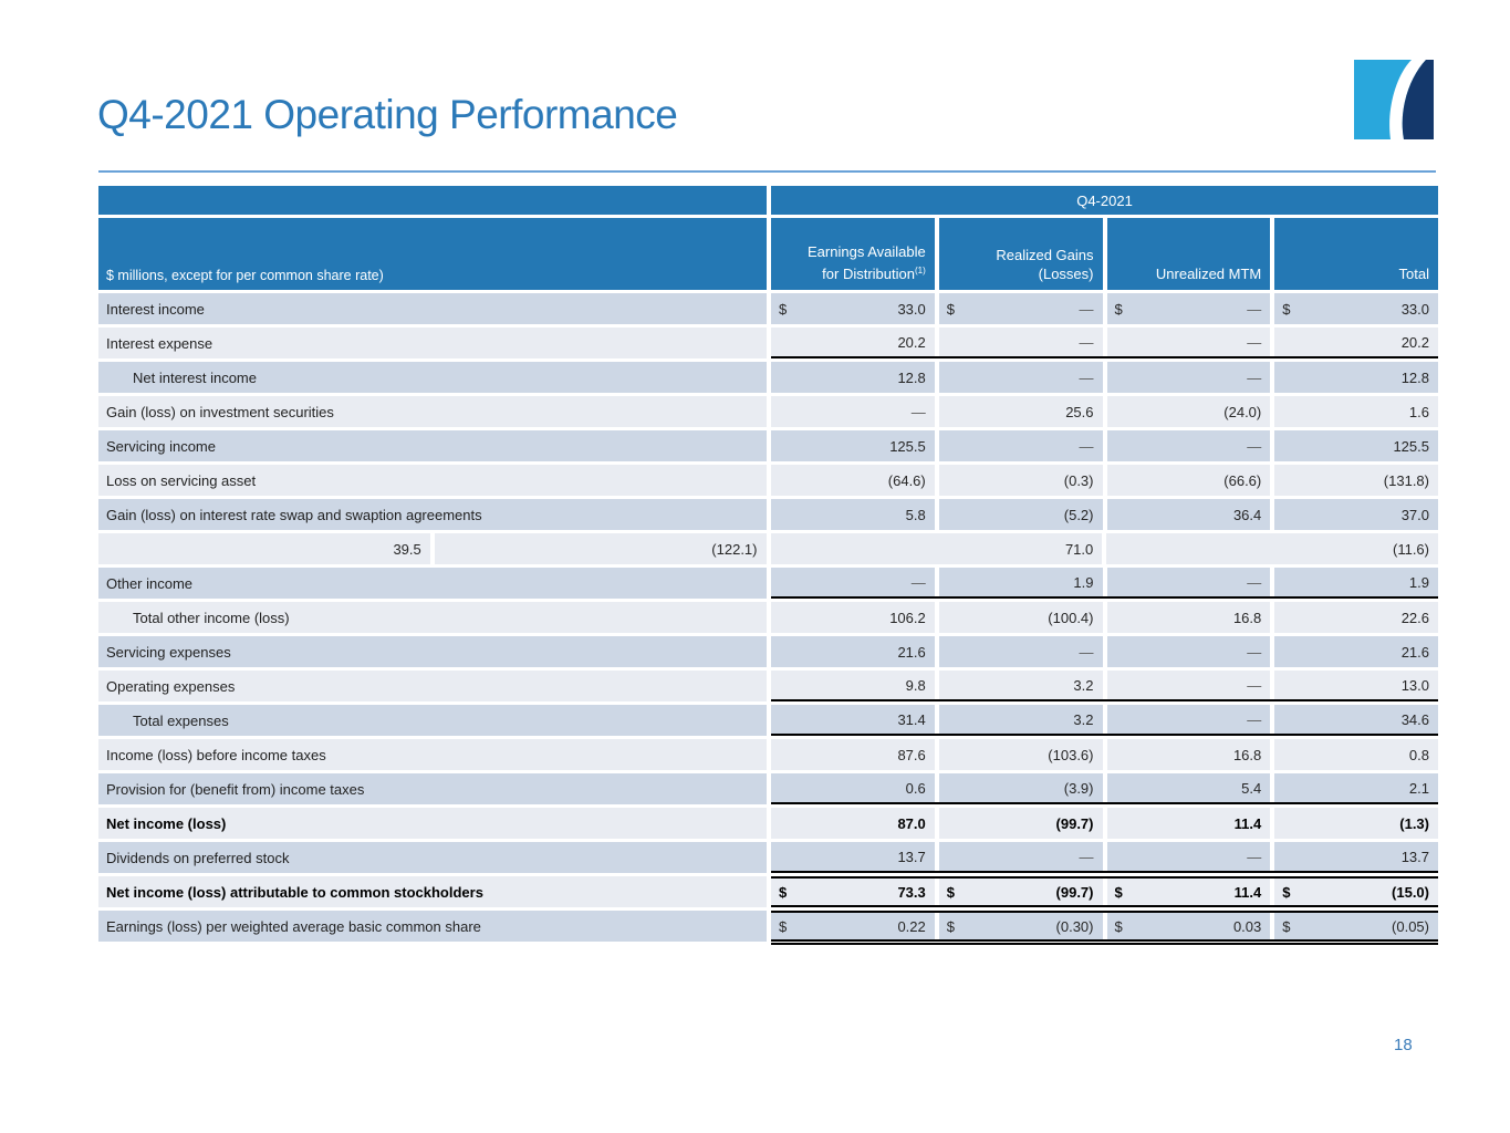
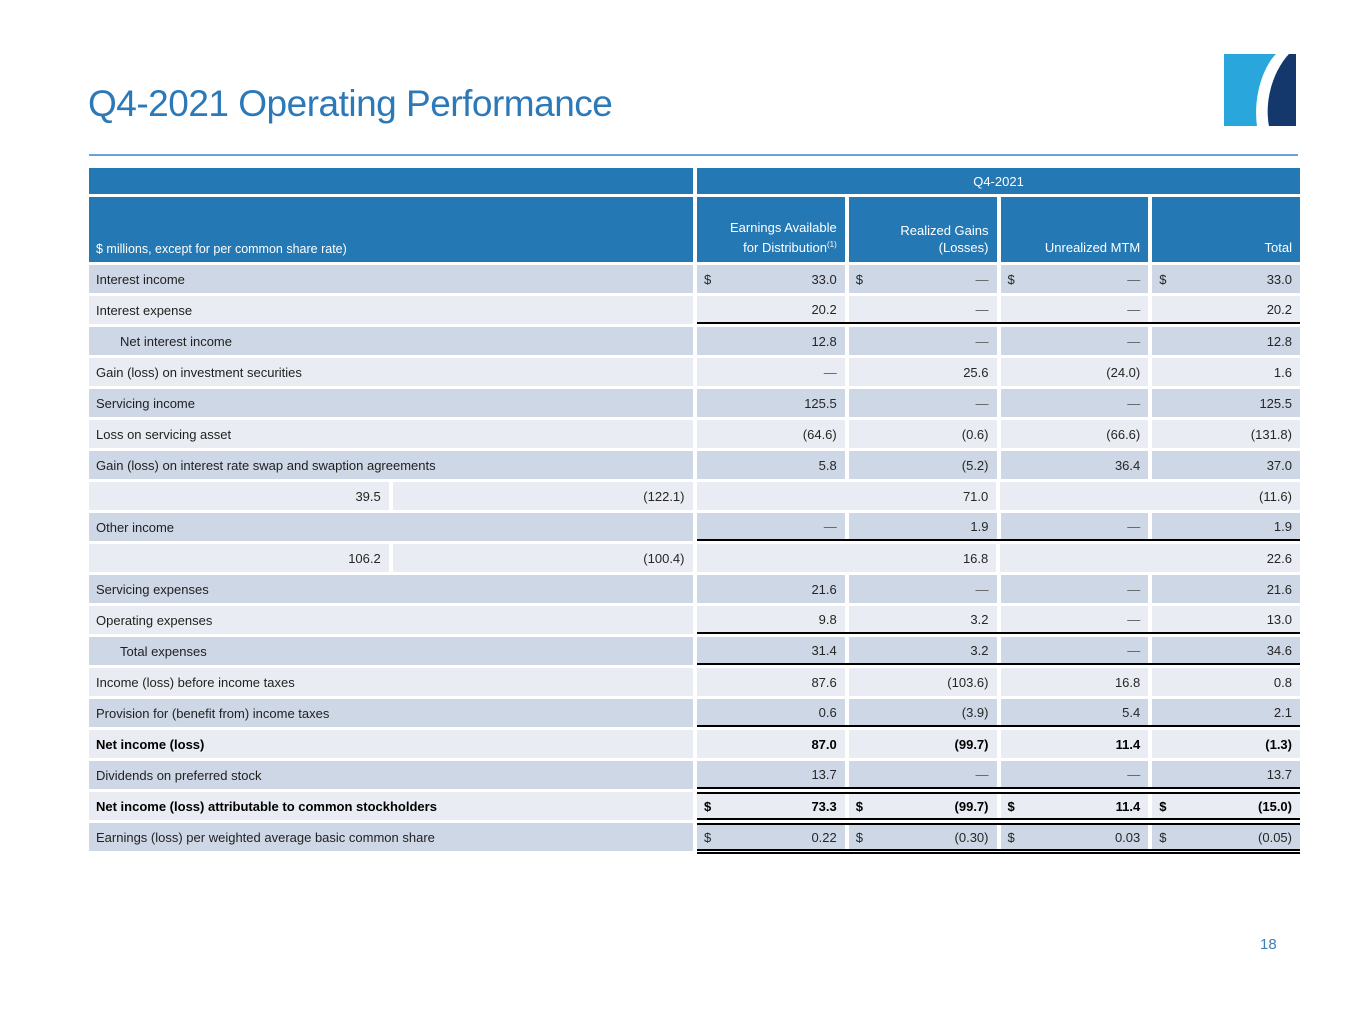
  Q4-2021 Operating Performance
  Q4-2021
  $ millions, except for per common share rate)
  Earnings Available
  for Distribution(1)
  Realized Gains
  (Losses)
  Unrealized MTM
  Total
  Interest income
  $
  33.0
  $
  —
  $
  —
  $
  33.0
  Interest expense
  20.2
  —
  —
  20.2
  Net interest income
  12.8
  —
  —
  12.8
  Gain (loss) on investment securities
  —
  25.6
  (24.0)
  1.6
  Servicing income
  125.5
  —
  —
  125.5
  Loss on servicing asset
  (64.6)
- (0.3)
+ (0.6)
  (66.6)
  (131.8)
  Gain (loss) on interest rate swap and swaption agreements
  5.8
  (5.2)
  36.4
  37.0
  39.5
  (122.1)
  71.0
  (11.6)
  Other income
  —
  1.9
  —
  1.9
- Total other income (loss)
  106.2
  (100.4)
  16.8
  22.6
  Servicing expenses
  21.6
  —
  —
  21.6
  Operating expenses
  9.8
  3.2
  —
  13.0
  Total expenses
  31.4
  3.2
  —
  34.6
  Income (loss) before income taxes
  87.6
  (103.6)
  16.8
  0.8
  Provision for (benefit from) income taxes
  0.6
  (3.9)
  5.4
  2.1
  Net income (loss)
  87.0
  (99.7)
  11.4
  (1.3)
  Dividends on preferred stock
  13.7
  —
  —
  13.7
  Net income (loss) attributable to common stockholders
  $
  73.3
  $
  (99.7)
  $
  11.4
  $
  (15.0)
  Earnings (loss) per weighted average basic common share
  $
  0.22
  $
  (0.30)
  $
  0.03
  $
  (0.05)
  18
